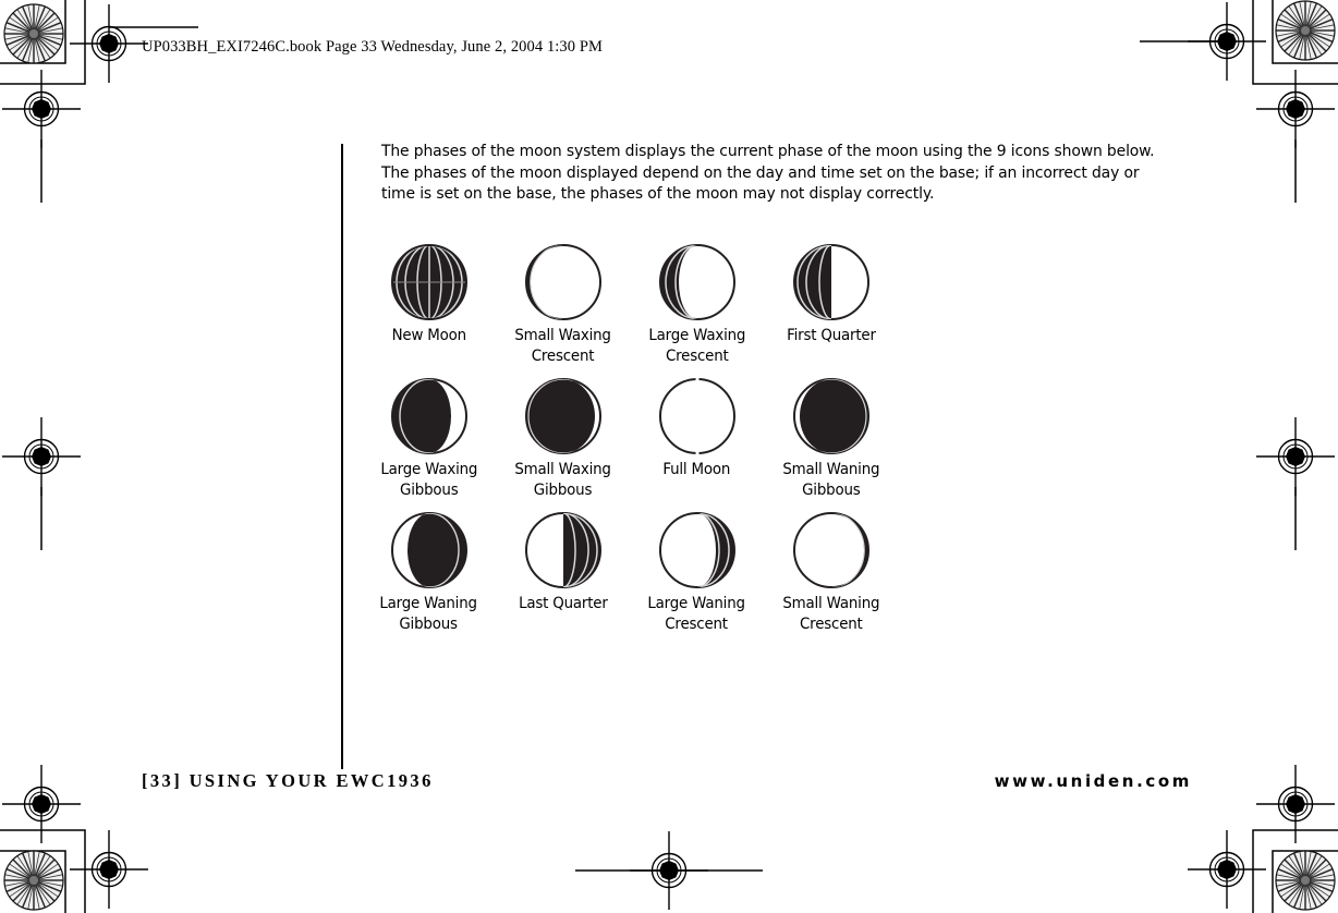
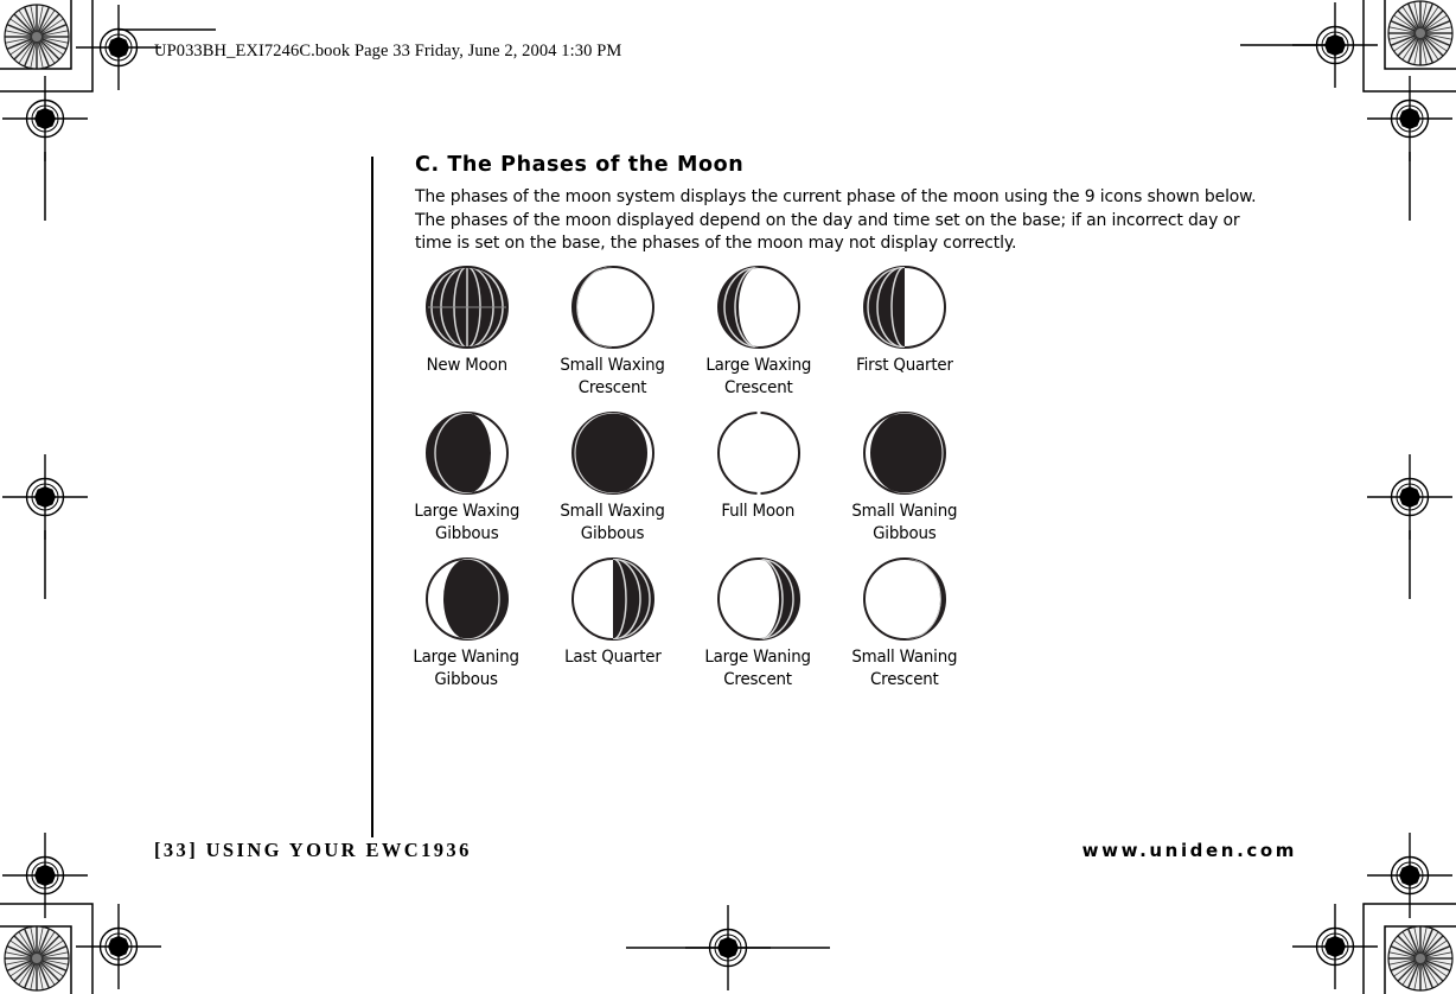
- UP033BH_EXI7246C.book Page 33 Wednesday, June 2, 2004 1:30 PM
+ UP033BH_EXI7246C.book Page 33 Friday, June 2, 2004 1:30 PM
+ C. The Phases of the Moon
  The phases of the moon system displays the current phase of the moon using the 9 icons shown below. The phases of the moon displayed depend on the day and time set on the base; if an incorrect day or time is set on the base, the phases of the moon may not display correctly.
  New Moon
  Small Waxing
  Crescent
  Large Waxing
  Crescent
  First Quarter
  Large Waxing
  Gibbous
  Small Waxing
  Gibbous
  Full Moon
  Small Waning
  Gibbous
  Large Waning
  Gibbous
  Last Quarter
  Large Waning
  Crescent
  Small Waning
  Crescent
  [33] USING YOUR EWC1936
  www.uniden.com
